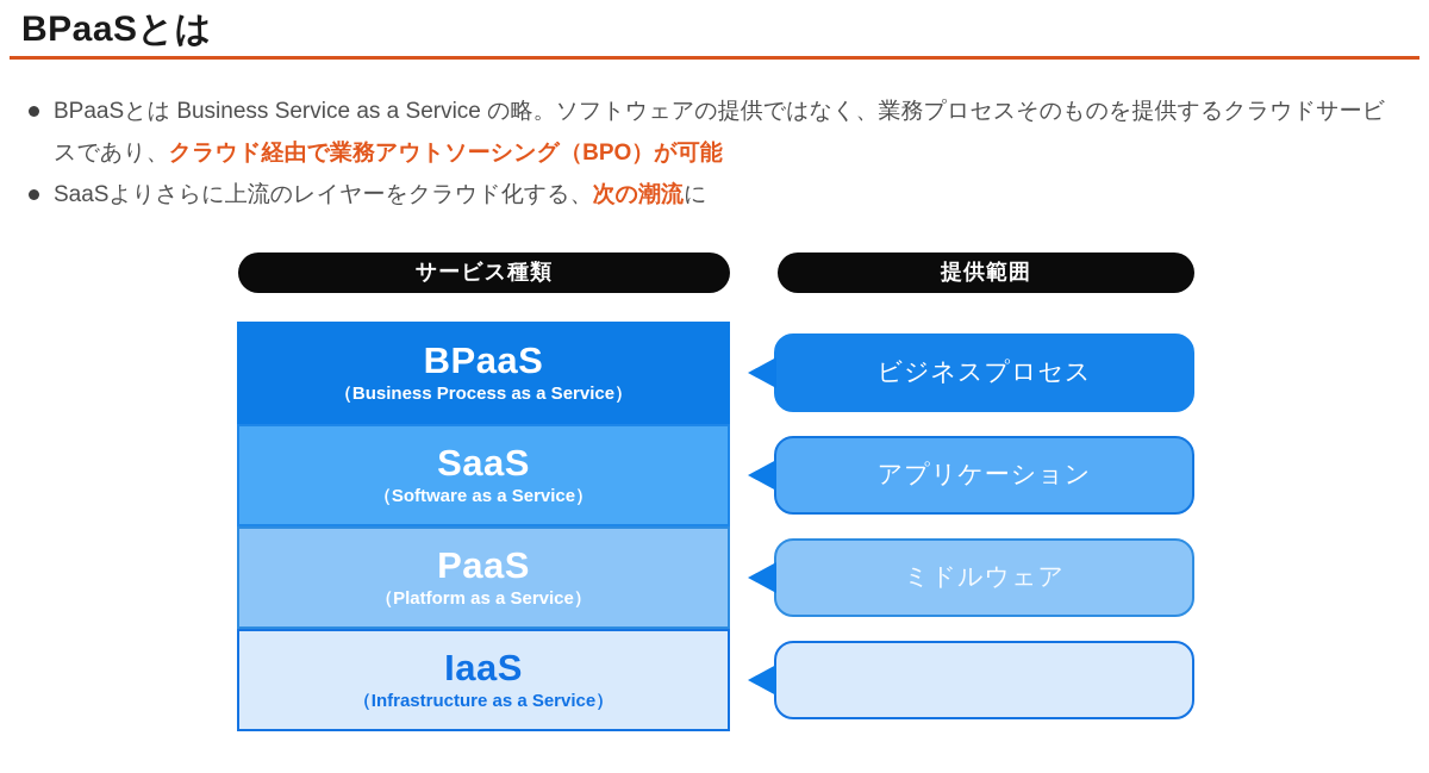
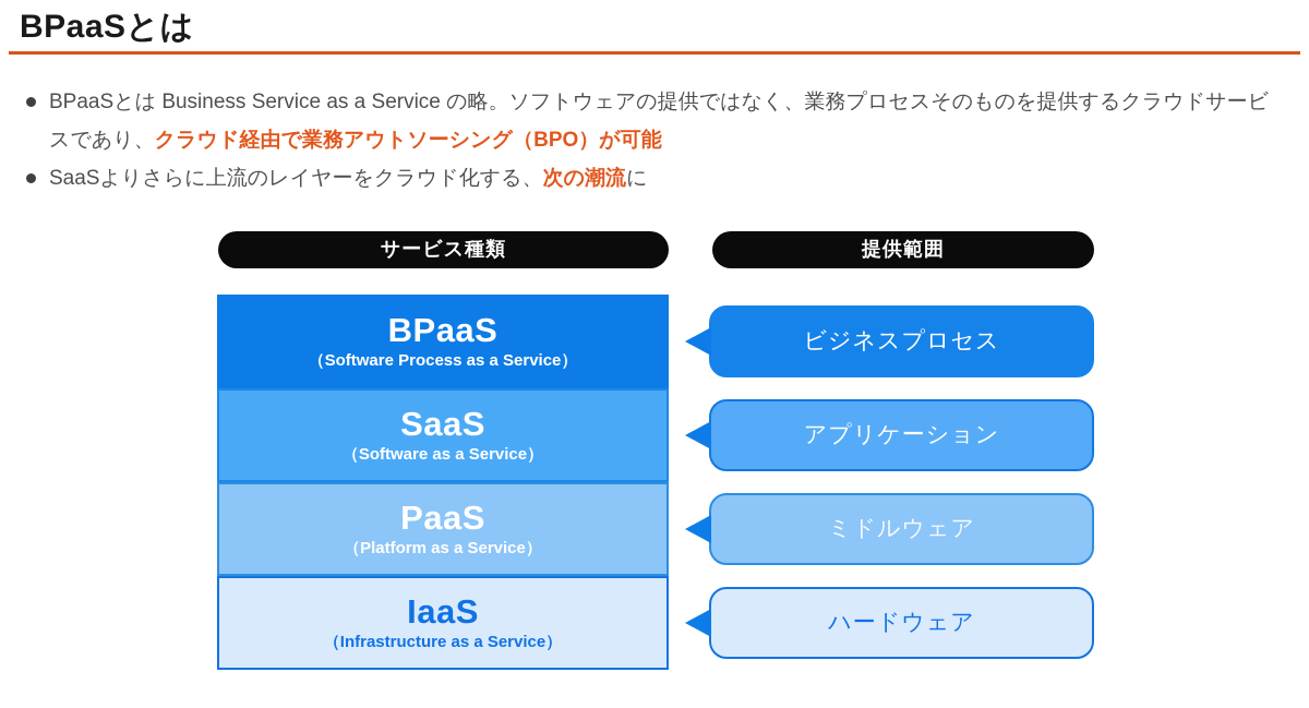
  BPaaSとは
  BPaaSとは Business Service as a Service の略。ソフトウェアの提供ではなく、業務プロセスそのものを提供するクラウドサービスであり、クラウド経由で業務アウトソーシング（BPO）が可能
  SaaSよりさらに上流のレイヤーをクラウド化する、次の潮流に
  サービス種類
  提供範囲
  BPaaS
- （Business Process as a Service）
+ （Software Process as a Service）
  SaaS
  （Software as a Service）
  PaaS
  （Platform as a Service）
  IaaS
  （Infrastructure as a Service）
  ビジネスプロセス
  アプリケーション
  ミドルウェア
+ ハードウェア
